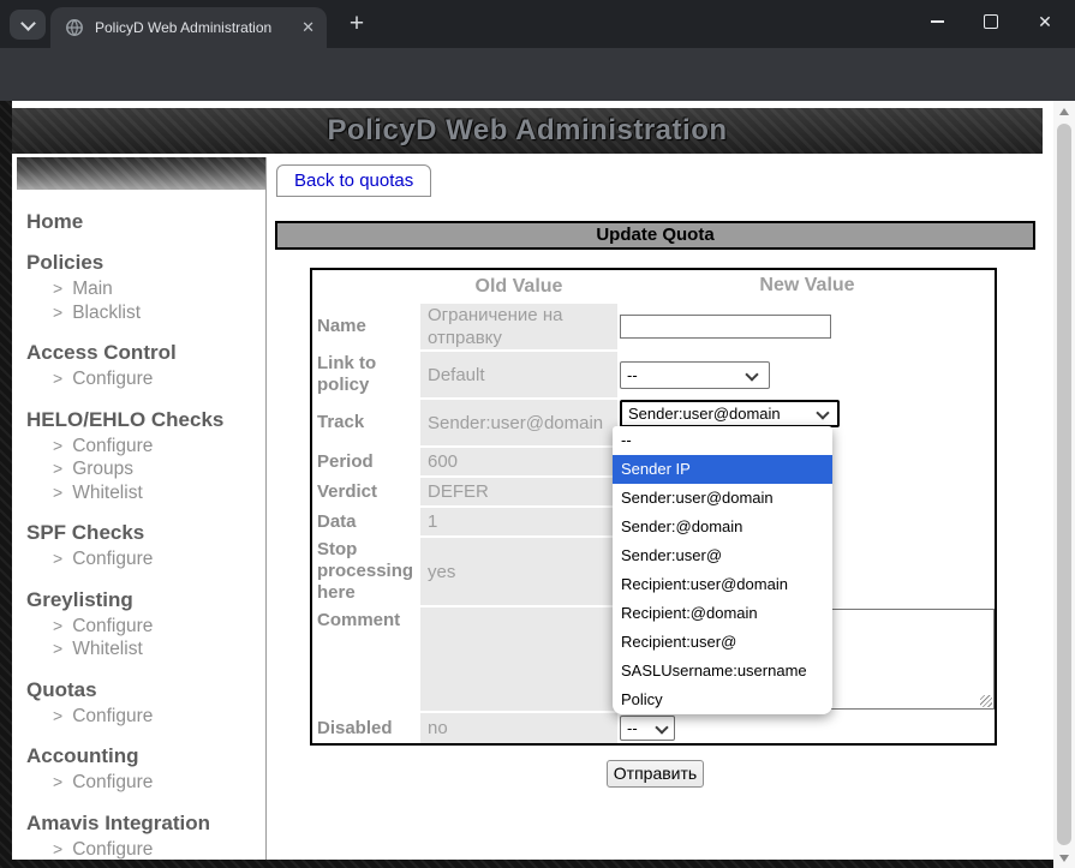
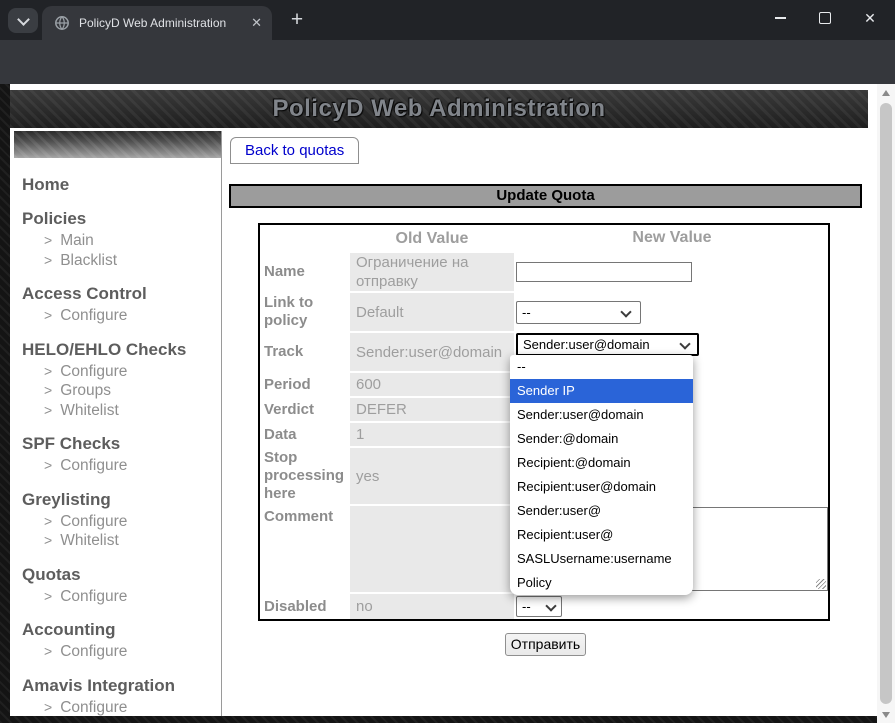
  PolicyD Web Administration
  ✕
  +
  ✕
  PolicyD Web Administration
  Home
  Policies
  > Main
  > Blacklist
  Access Control
  > Configure
  HELO/EHLO Checks
  > Configure
  > Groups
  > Whitelist
  SPF Checks
  > Configure
  Greylisting
  > Configure
  > Whitelist
  Quotas
  > Configure
  Accounting
  > Configure
  Amavis Integration
  > Configure
  Back to quotas
  Update Quota
  Old Value
  New Value
  Name
  Ограничение на отправку
  Link to policy
  Default
  --
  Track
  Sender:user@domain
  Sender:user@domain
  Period
  600
  Verdict
  DEFER
  Data
  1
  Stop processing here
  yes
  Comment
  Disabled
  no
  --
  --
  Sender IP
  Sender:user@domain
  Sender:@domain
- Sender:user@
+ Recipient:@domain
  Recipient:user@domain
- Recipient:@domain
+ Sender:user@
  Recipient:user@
  SASLUsername:username
  Policy
  Отправить
